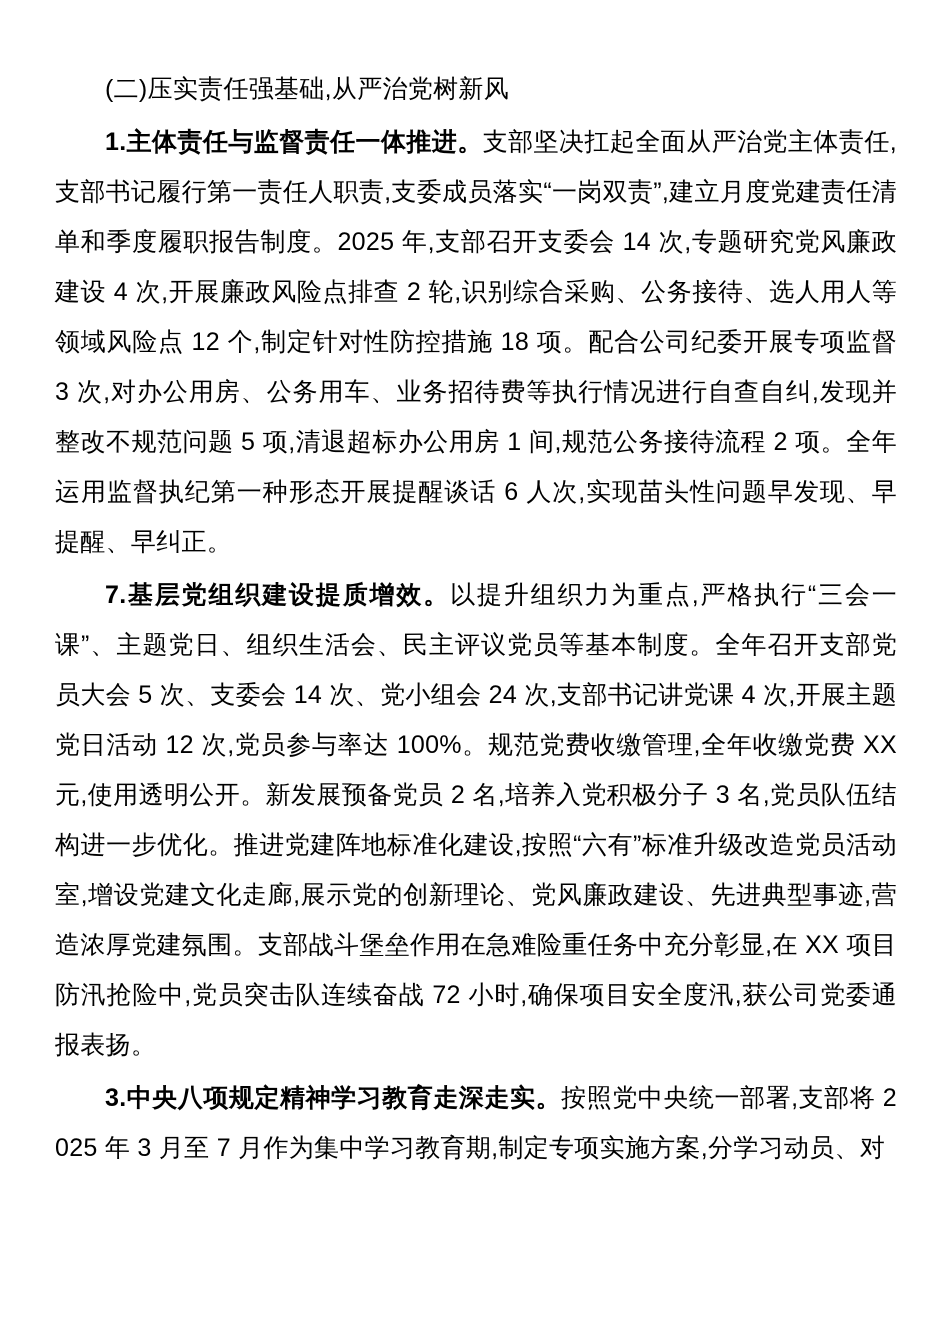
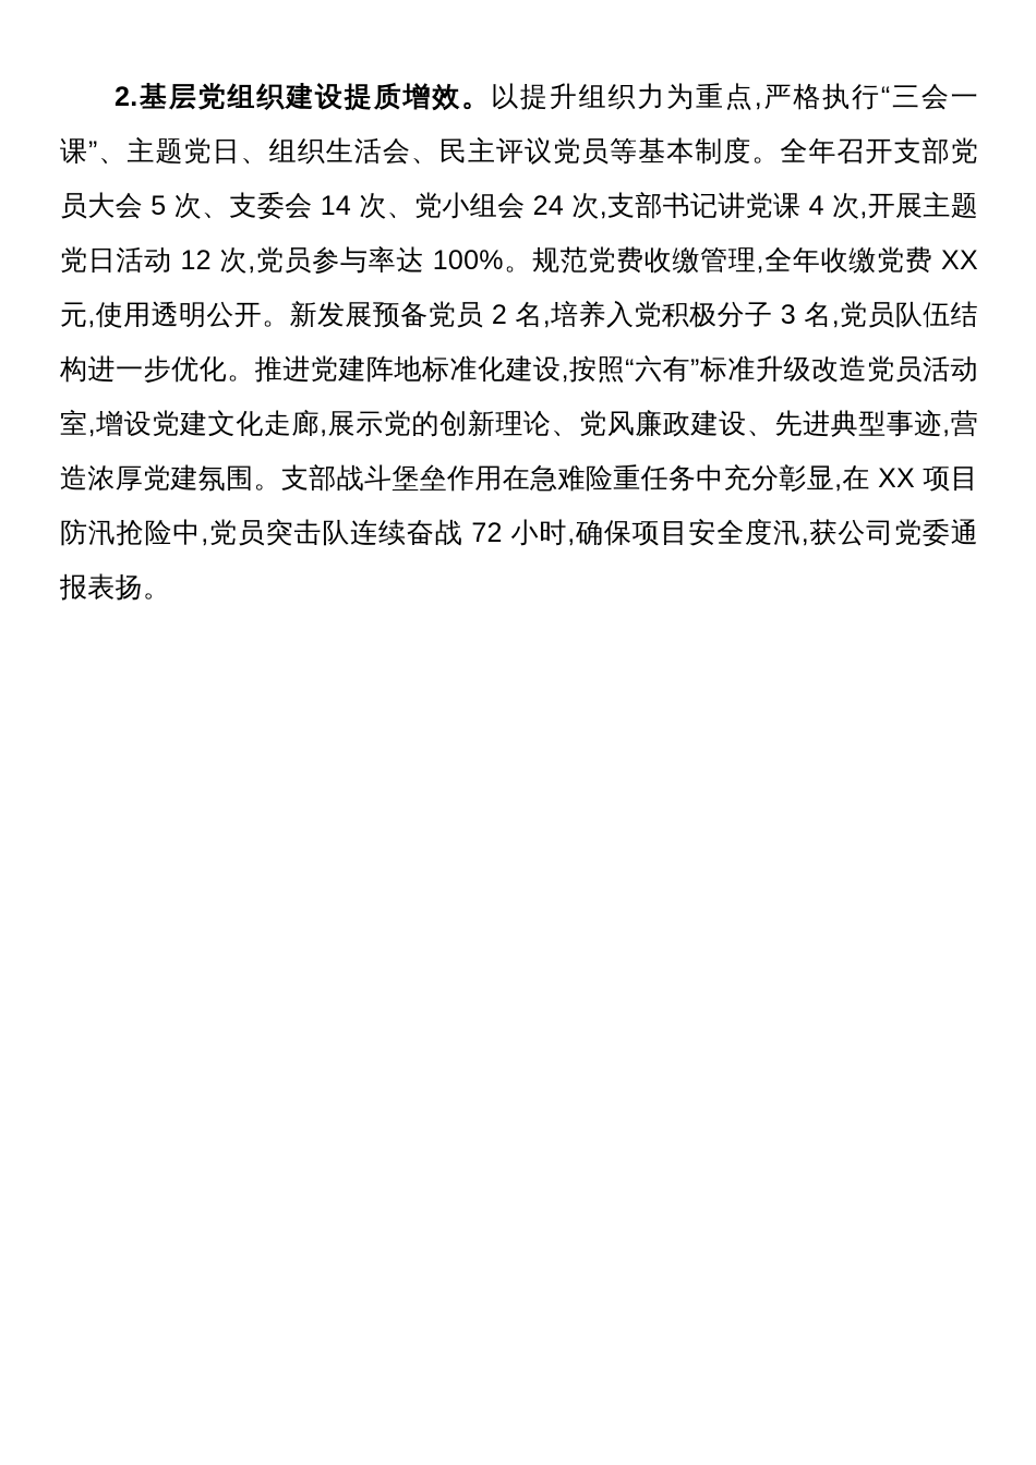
- (二)压实责任强基础,从严治党树新风
- 1.主体责任与监督责任一体推进。支部坚决扛起全面从严治党主体责任,支部书记履行第一责任人职责,支委成员落实“一岗双责”,建立月度党建责任清单和季度履职报告制度。2025 年,支部召开支委会 14 次,专题研究党风廉政建设 4 次,开展廉政风险点排查 2 轮,识别综合采购、公务接待、选人用人等领域风险点 12 个,制定针对性防控措施 18 项。配合公司纪委开展专项监督 3 次,对办公用房、公务用车、业务招待费等执行情况进行自查自纠,发现并整改不规范问题 5 项,清退超标办公用房 1 间,规范公务接待流程 2 项。全年运用监督执纪第一种形态开展提醒谈话 6 人次,实现苗头性问题早发现、早提醒、早纠正。
- 7.基层党组织建设提质增效。以提升组织力为重点,严格执行“三会一课”、主题党日、组织生活会、民主评议党员等基本制度。全年召开支部党员大会 5 次、支委会 14 次、党小组会 24 次,支部书记讲党课 4 次,开展主题党日活动 12 次,党员参与率达 100%。规范党费收缴管理,全年收缴党费 XX 元,使用透明公开。新发展预备党员 2 名,培养入党积极分子 3 名,党员队伍结构进一步优化。推进党建阵地标准化建设,按照“六有”标准升级改造党员活动室,增设党建文化走廊,展示党的创新理论、党风廉政建设、先进典型事迹,营造浓厚党建氛围。支部战斗堡垒作用在急难险重任务中充分彰显,在 XX 项目防汛抢险中,党员突击队连续奋战 72 小时,确保项目安全度汛,获公司党委通报表扬。
+ 2.基层党组织建设提质增效。以提升组织力为重点,严格执行“三会一课”、主题党日、组织生活会、民主评议党员等基本制度。全年召开支部党员大会 5 次、支委会 14 次、党小组会 24 次,支部书记讲党课 4 次,开展主题党日活动 12 次,党员参与率达 100%。规范党费收缴管理,全年收缴党费 XX 元,使用透明公开。新发展预备党员 2 名,培养入党积极分子 3 名,党员队伍结构进一步优化。推进党建阵地标准化建设,按照“六有”标准升级改造党员活动室,增设党建文化走廊,展示党的创新理论、党风廉政建设、先进典型事迹,营造浓厚党建氛围。支部战斗堡垒作用在急难险重任务中充分彰显,在 XX 项目防汛抢险中,党员突击队连续奋战 72 小时,确保项目安全度汛,获公司党委通报表扬。
- 3.中央八项规定精神学习教育走深走实。按照党中央统一部署,支部将 2025 年 3 月至 7 月作为集中学习教育期,制定专项实施方案,分学习动员、对
